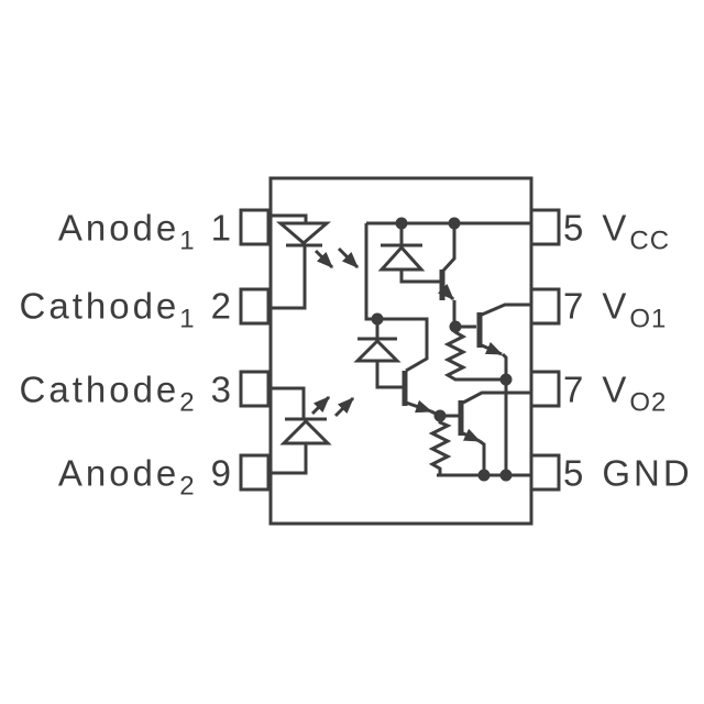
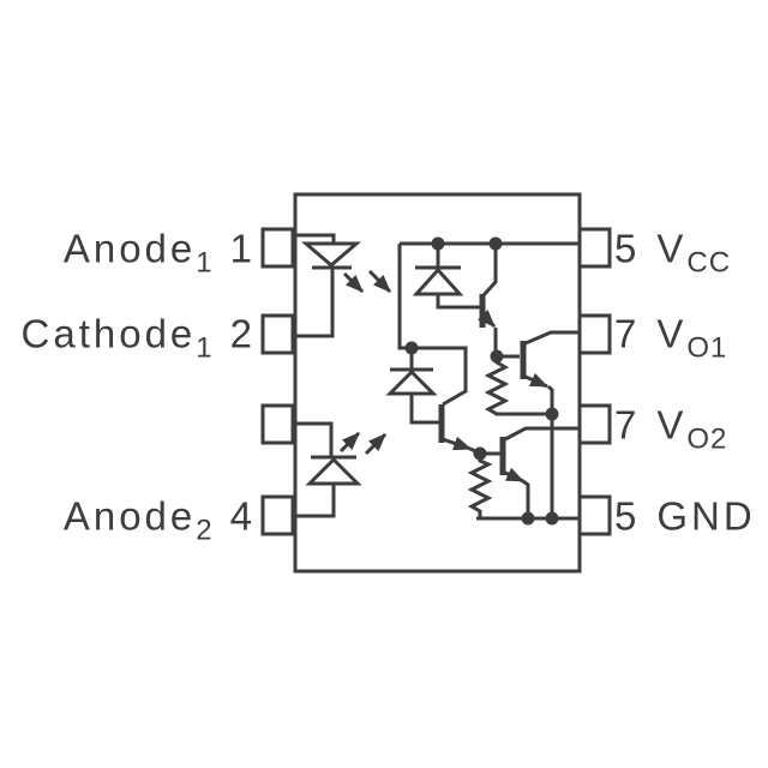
  Anode1 1
  Cathode1 2
- Cathode2 3
- Anode2 9
+ Anode2 4
  5 VCC
  7 VO1
  7 VO2
  5 GND
